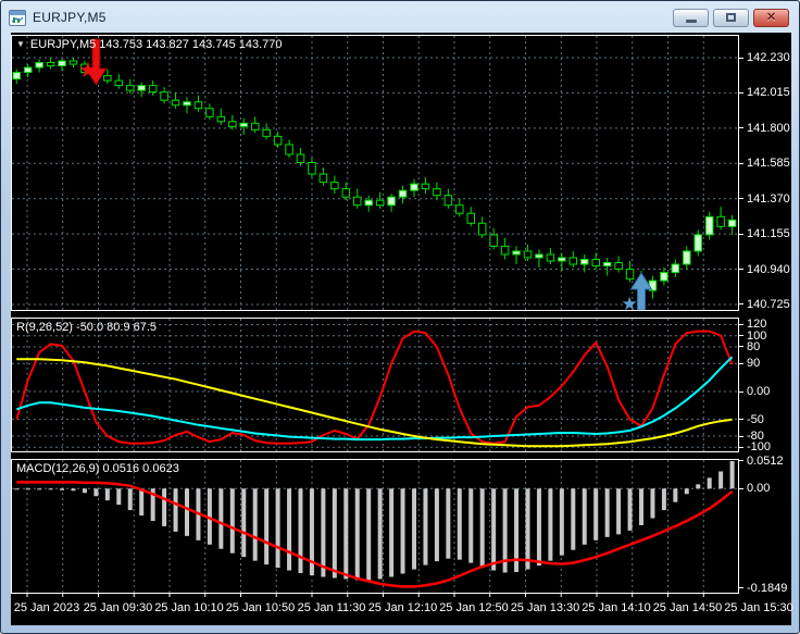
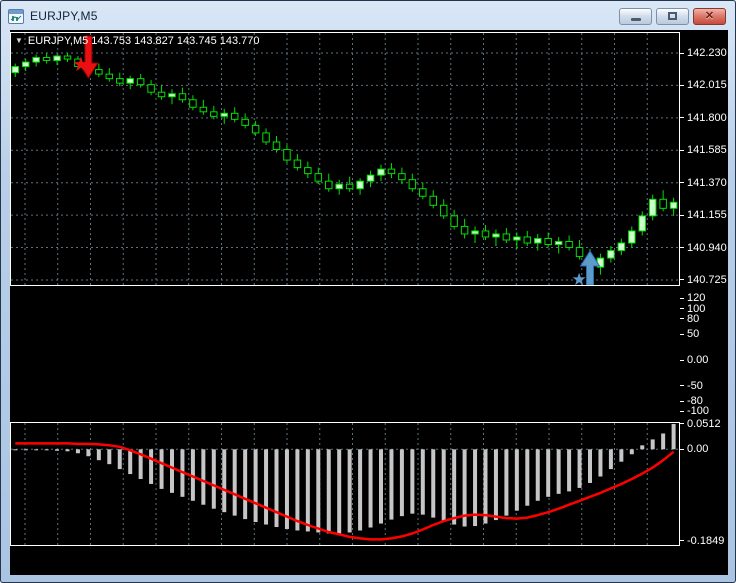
  EURJPY,M5
  ✕
  ▼
  EURJPY,M5 143.753 143.827 143.745 143.770
  ★
  ★
- R(9,26,52) -50.0 80.9 67.5
- MACD(12,26,9) 0.0516 0.0623
  142.230
  142.015
  141.800
  141.585
  141.370
  141.155
  140.940
  140.725
  120
  100
  80
- 90
+ 50
  0.00
  -50
  -80
  -100
  0.0512
  0.00
  -0.1849
- 25 Jan 2023
- 25 Jan 09:30
- 25 Jan 10:10
- 25 Jan 10:50
- 25 Jan 11:30
- 25 Jan 12:10
- 25 Jan 12:50
- 25 Jan 13:30
- 25 Jan 14:10
- 25 Jan 14:50
- 25 Jan 15:30
